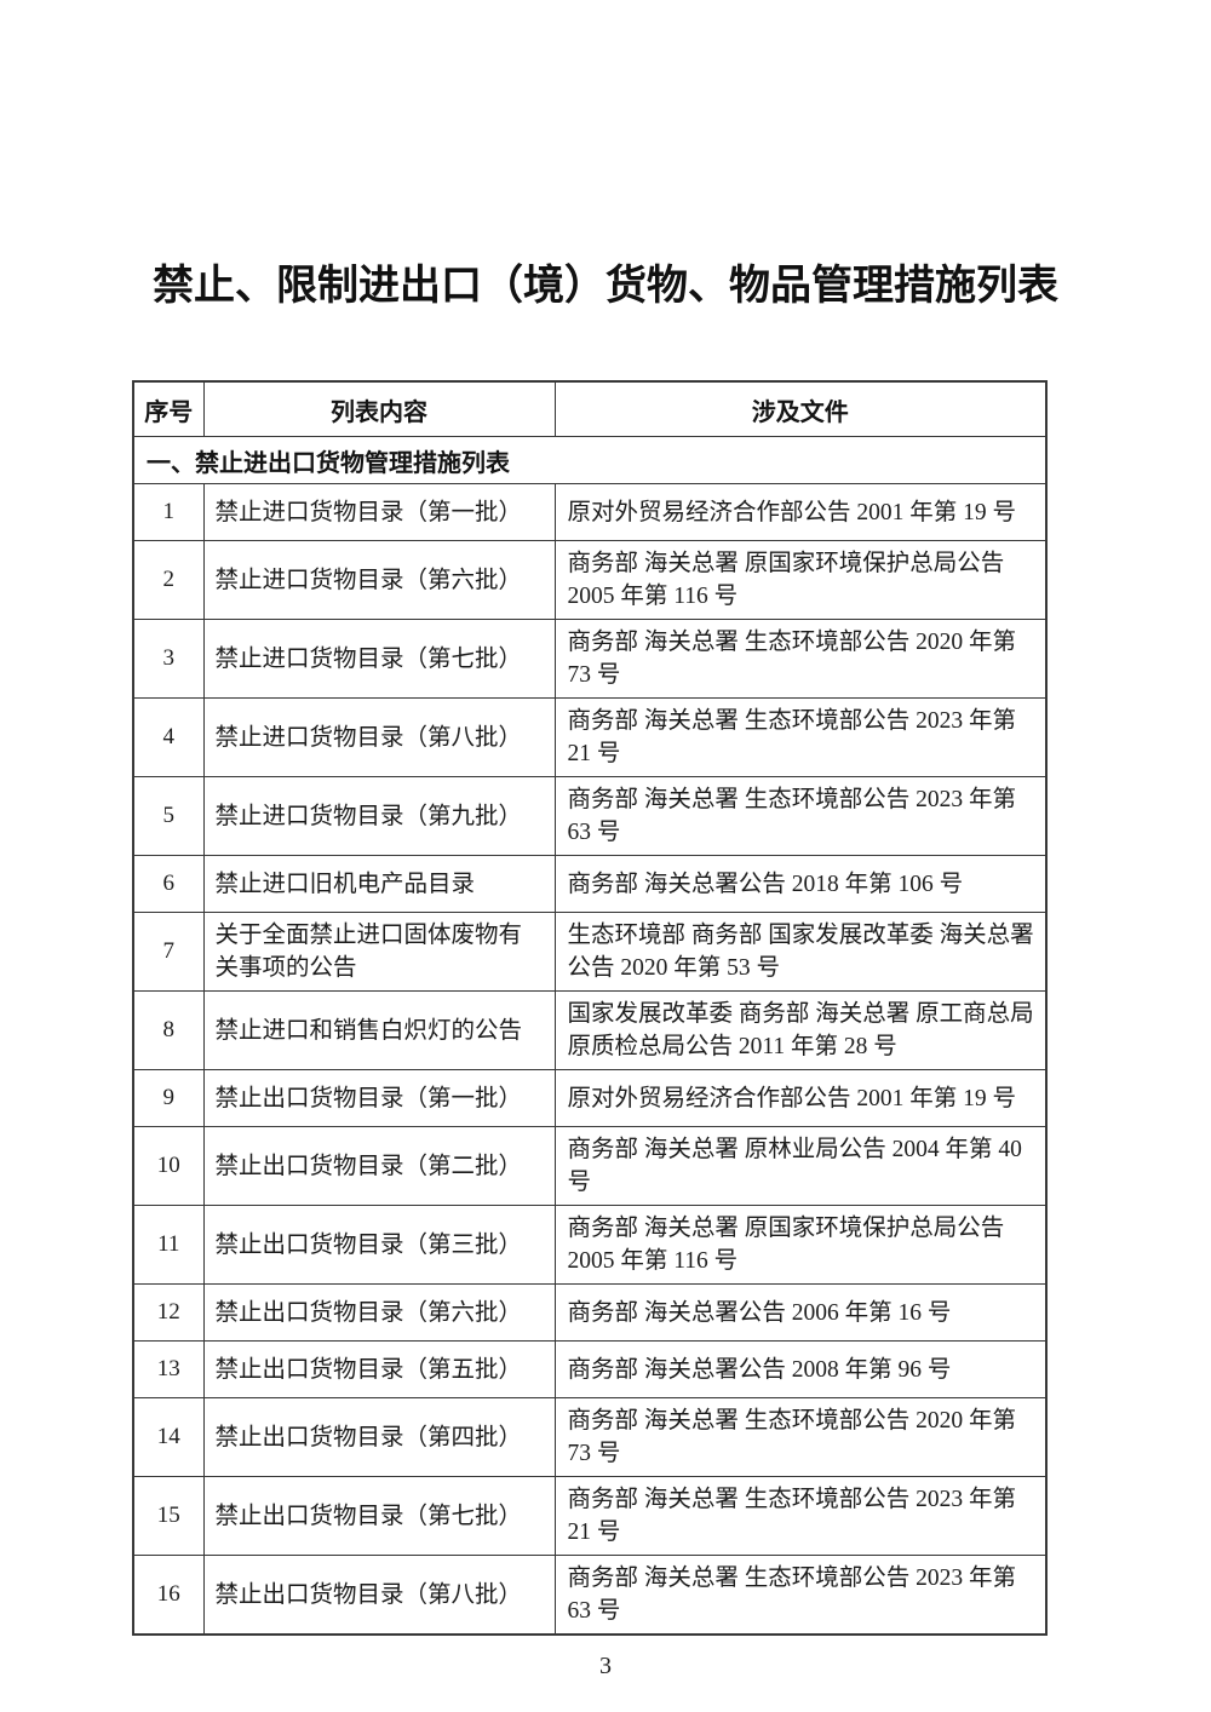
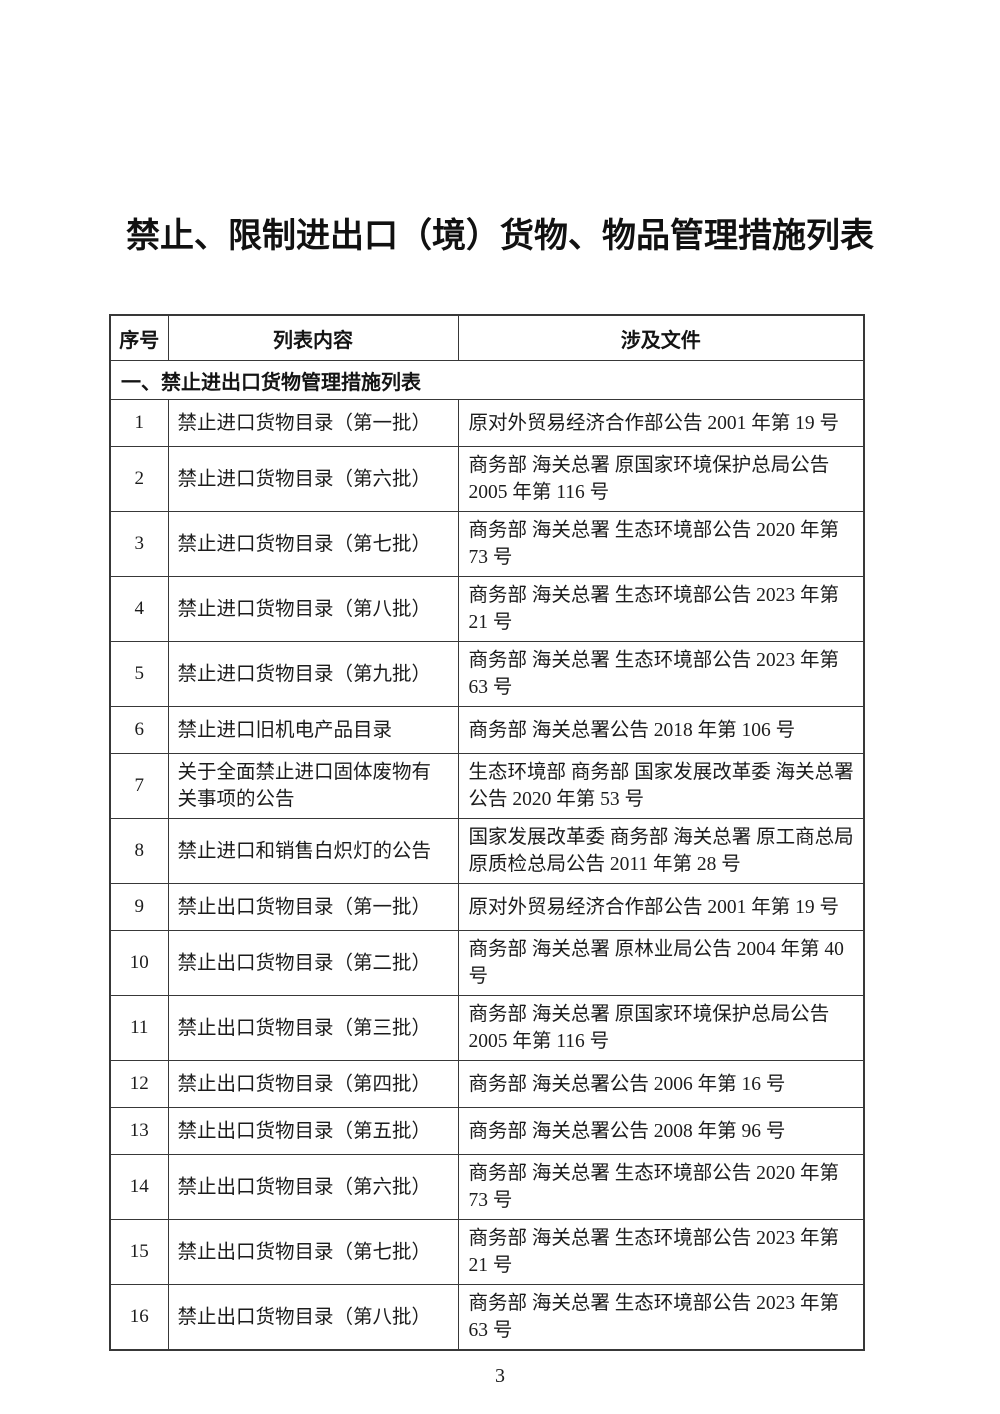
  禁止、限制进出口（境）货物、物品管理措施列表
  序号	列表内容	涉及文件
  一、禁止进出口货物管理措施列表
  1	禁止进口货物目录（第一批）	原对外贸易经济合作部公告 2001 年第 19 号
  2	禁止进口货物目录（第六批）	商务部 海关总署 原国家环境保护总局公告 2005 年第 116 号
  3	禁止进口货物目录（第七批）	商务部 海关总署 生态环境部公告 2020 年第 73 号
  4	禁止进口货物目录（第八批）	商务部 海关总署 生态环境部公告 2023 年第 21 号
  5	禁止进口货物目录（第九批）	商务部 海关总署 生态环境部公告 2023 年第 63 号
  6	禁止进口旧机电产品目录	商务部 海关总署公告 2018 年第 106 号
  7	关于全面禁止进口固体废物有关事项的公告	生态环境部 商务部 国家发展改革委 海关总署公告 2020 年第 53 号
  8	禁止进口和销售白炽灯的公告	国家发展改革委 商务部 海关总署 原工商总局 原质检总局公告 2011 年第 28 号
  9	禁止出口货物目录（第一批）	原对外贸易经济合作部公告 2001 年第 19 号
  10	禁止出口货物目录（第二批）	商务部 海关总署 原林业局公告 2004 年第 40 号
  11	禁止出口货物目录（第三批）	商务部 海关总署 原国家环境保护总局公告 2005 年第 116 号
- 12	禁止出口货物目录（第六批）	商务部 海关总署公告 2006 年第 16 号
+ 12	禁止出口货物目录（第四批）	商务部 海关总署公告 2006 年第 16 号
  13	禁止出口货物目录（第五批）	商务部 海关总署公告 2008 年第 96 号
- 14	禁止出口货物目录（第四批）	商务部 海关总署 生态环境部公告 2020 年第 73 号
+ 14	禁止出口货物目录（第六批）	商务部 海关总署 生态环境部公告 2020 年第 73 号
  15	禁止出口货物目录（第七批）	商务部 海关总署 生态环境部公告 2023 年第 21 号
  16	禁止出口货物目录（第八批）	商务部 海关总署 生态环境部公告 2023 年第 63 号
  3
